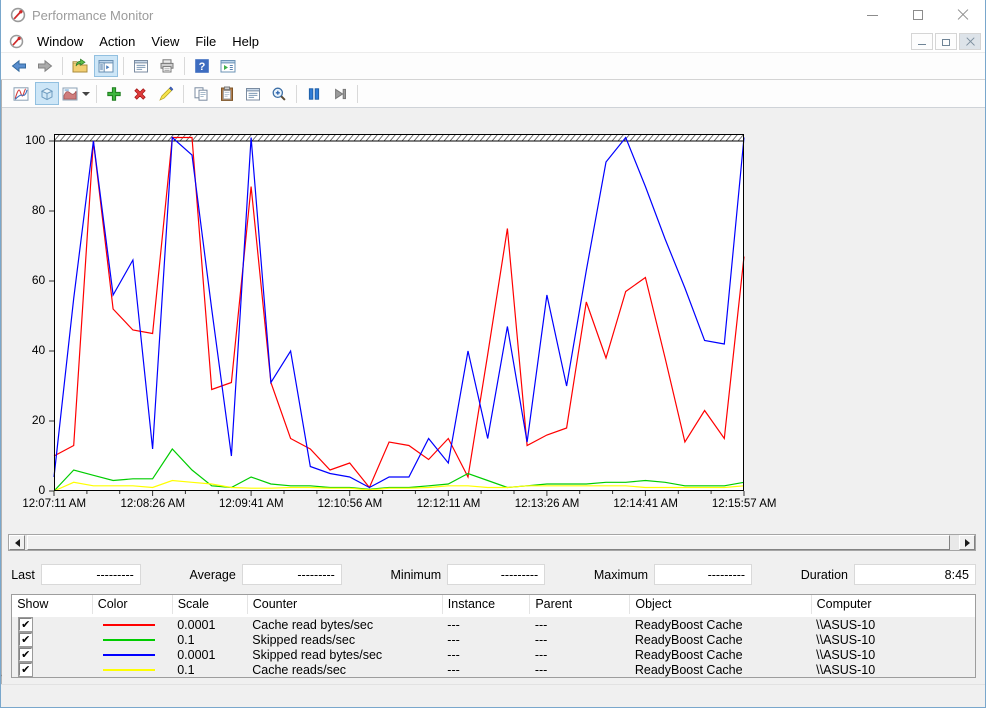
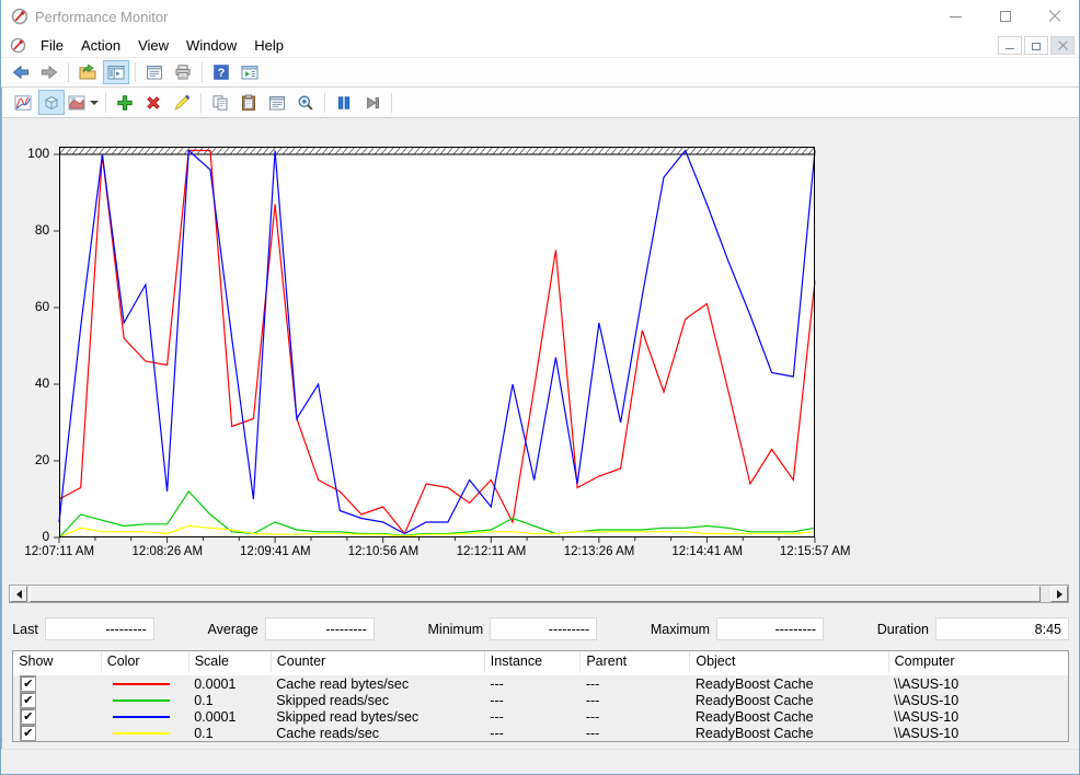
  Performance Monitor
- Window
+ File
  Action
  View
- File
+ Window
  Help
  ?
  0
  20
  40
  60
  80
  100
  12:07:11 AM
  12:08:26 AM
  12:09:41 AM
  12:10:56 AM
  12:12:11 AM
  12:13:26 AM
  12:14:41 AM
  12:15:57 AM
  Last
  ---------
  Average
  ---------
  Minimum
  ---------
  Maximum
  ---------
  Duration
  8:45
  Show	Color	Scale	Counter	Instance	Parent	Object	Computer
  ✔		0.0001	Cache read bytes/sec	---	---	ReadyBoost Cache	\\ASUS-10
  ✔		0.1	Skipped reads/sec	---	---	ReadyBoost Cache	\\ASUS-10
  ✔		0.0001	Skipped read bytes/sec	---	---	ReadyBoost Cache	\\ASUS-10
  ✔		0.1	Cache reads/sec	---	---	ReadyBoost Cache	\\ASUS-10
